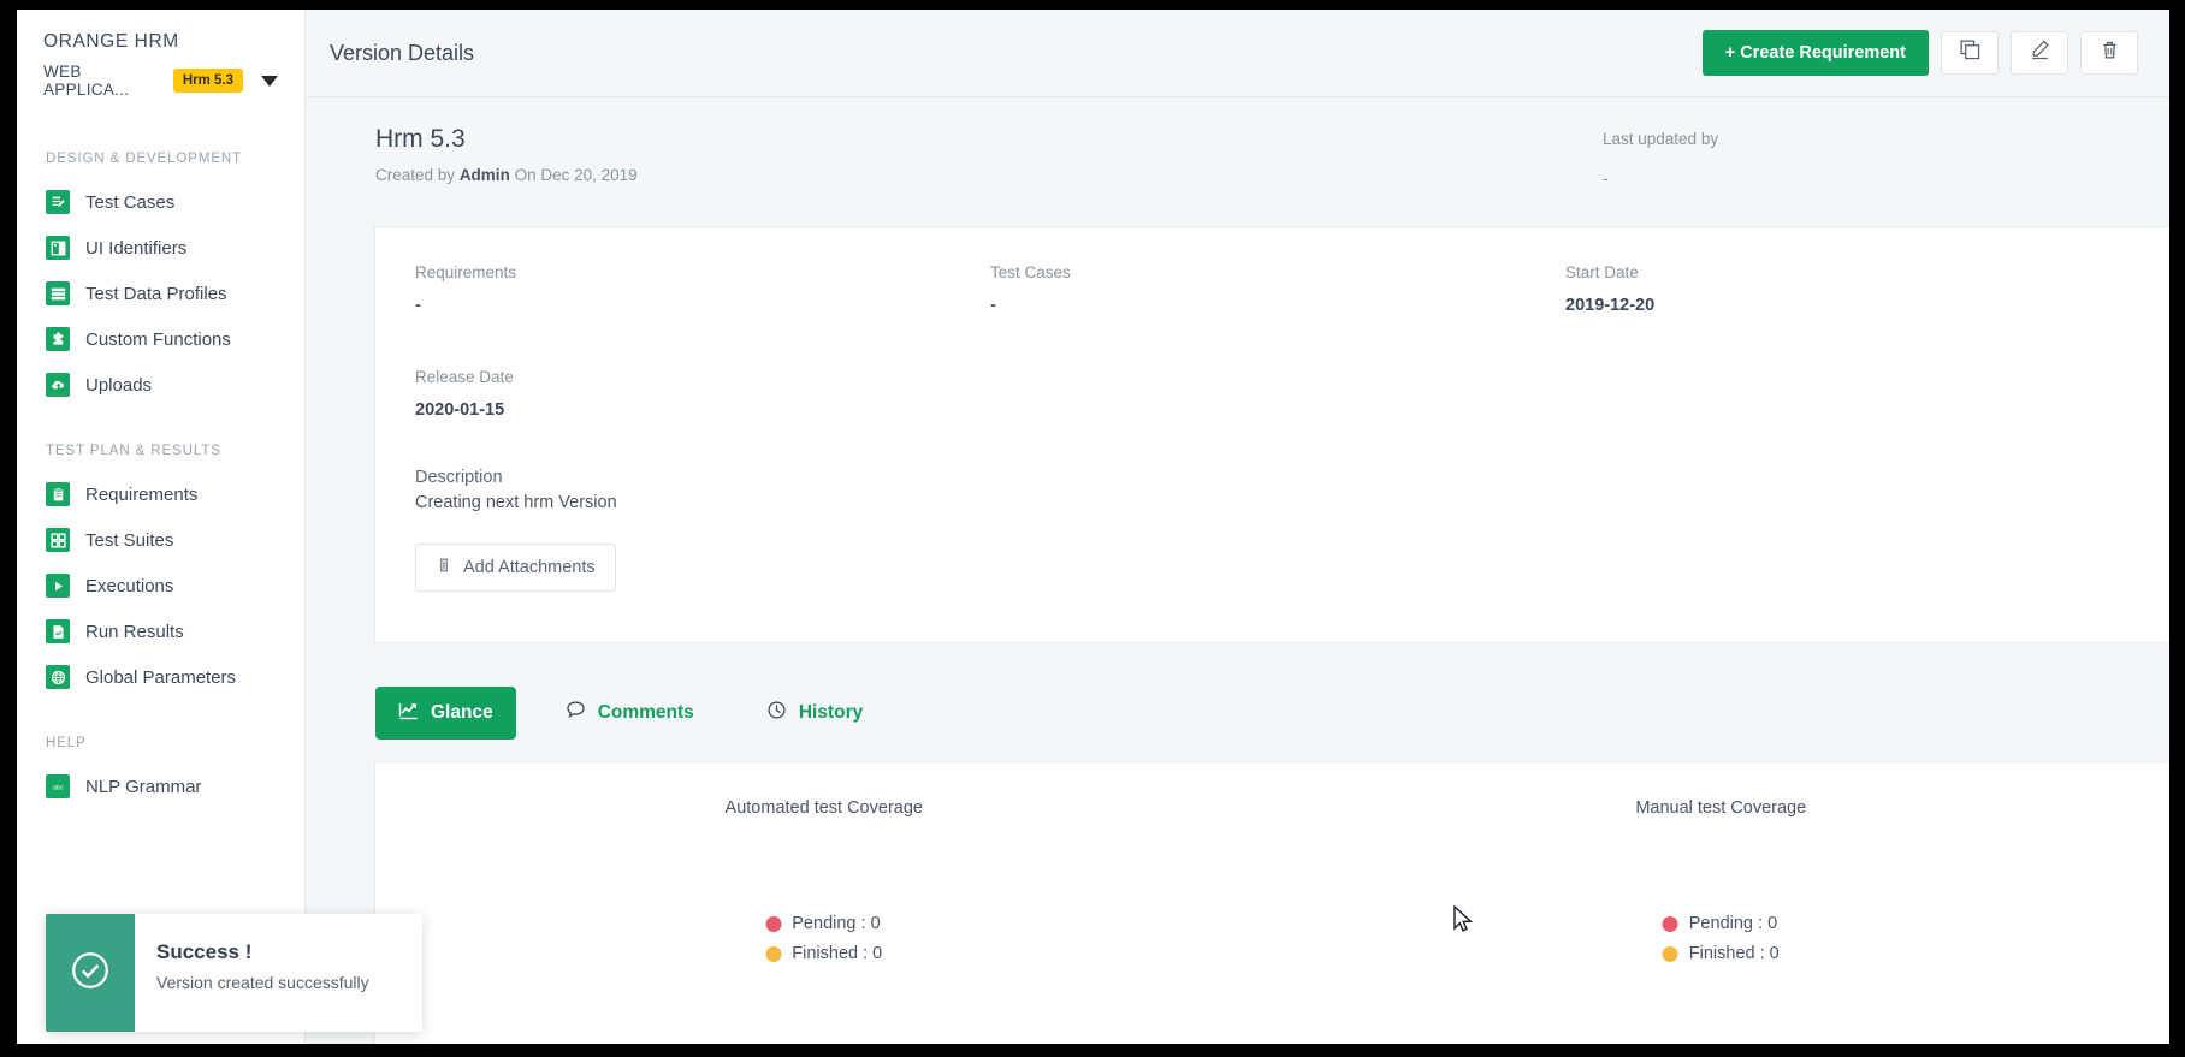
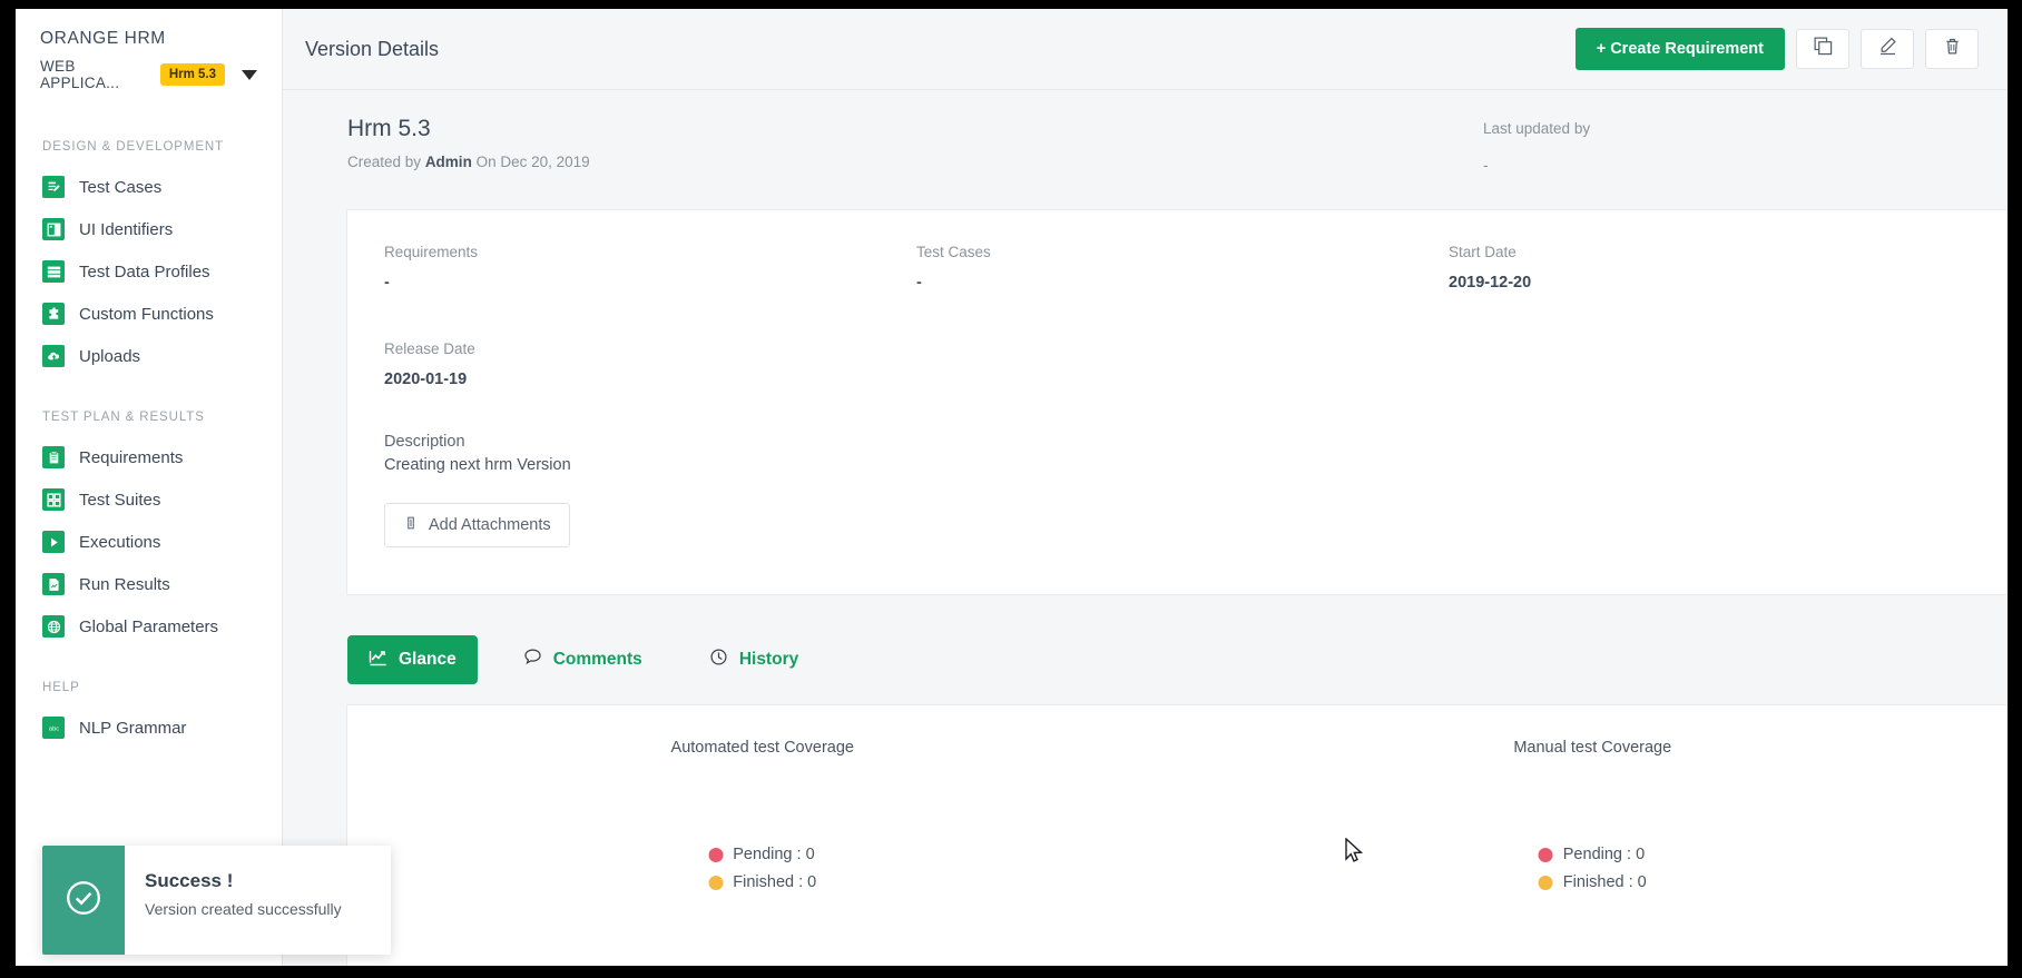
  ORANGE HRM
  WEB APPLICA...
  Hrm 5.3
  DESIGN & DEVELOPMENT
  Test Cases
  UI Identifiers
  Test Data Profiles
  Custom Functions
  Uploads
  TEST PLAN & RESULTS
  Requirements
  Test Suites
  Executions
  Run Results
  Global Parameters
  HELP
  NLP Grammar
  Version Details
  + Create Requirement
  Hrm 5.3
  Created by Admin On Dec 20, 2019
  Last updated by
  -
  Requirements
  -
  Test Cases
  -
  Start Date
  2019-12-20
  Release Date
- 2020-01-15
+ 2020-01-19
  Description
  Creating next hrm Version
  Add Attachments
  Glance
  Comments
  History
  Automated test Coverage
  Pending : 0
  Finished : 0
  Manual test Coverage
  Pending : 0
  Finished : 0
  Success !
  Version created successfully
